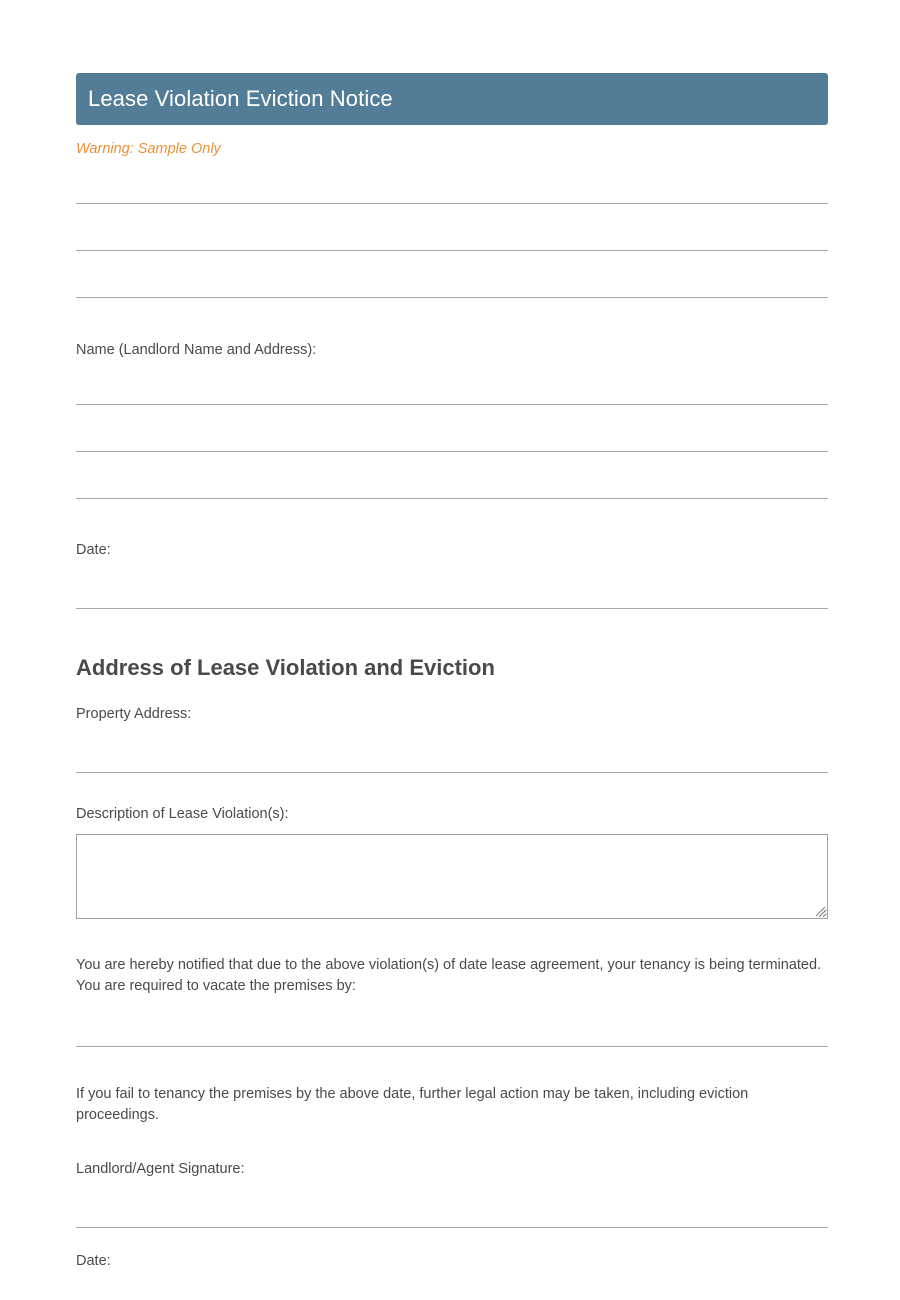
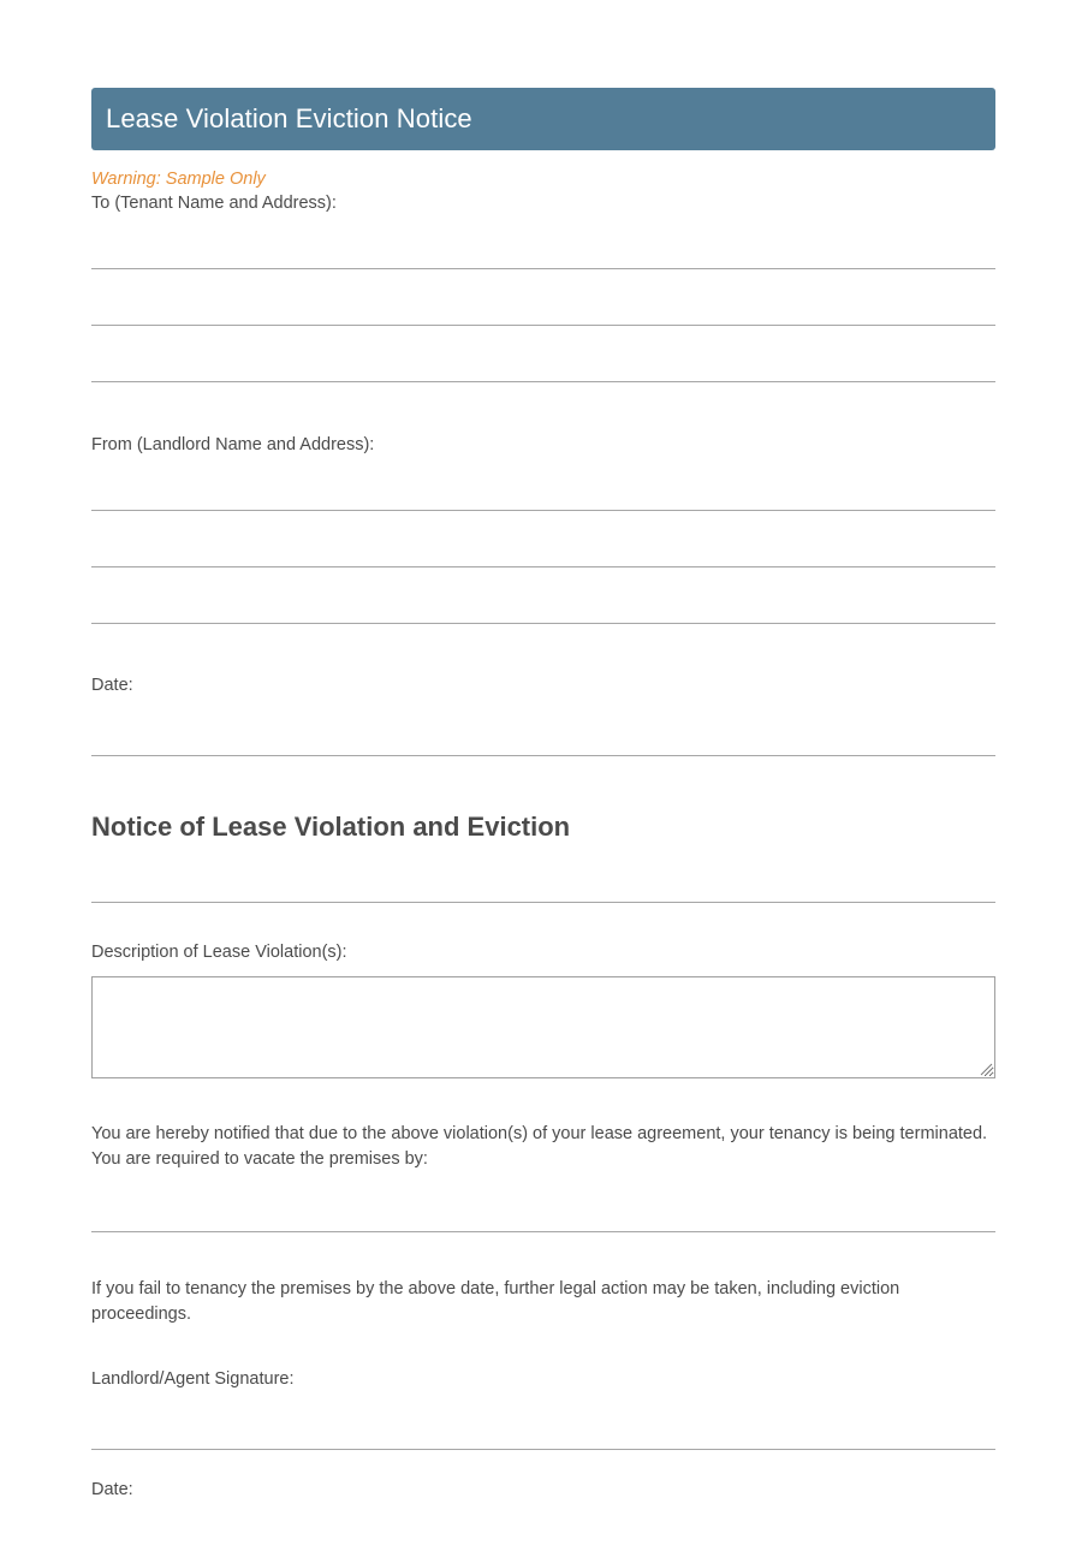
  Lease Violation Eviction Notice
  Warning: Sample Only
+ To (Tenant Name and Address):
- Name (Landlord Name and Address):
+ From (Landlord Name and Address):
  Date:
- Address of Lease Violation and Eviction
+ Notice of Lease Violation and Eviction
- Property Address:
  Description of Lease Violation(s):
- You are hereby notified that due to the above violation(s) of date lease agreement, your tenancy is being terminated. You are required to vacate the premises by:
+ You are hereby notified that due to the above violation(s) of your lease agreement, your tenancy is being terminated. You are required to vacate the premises by:
  If you fail to tenancy the premises by the above date, further legal action may be taken, including eviction proceedings.
  Landlord/Agent Signature:
  Date:
